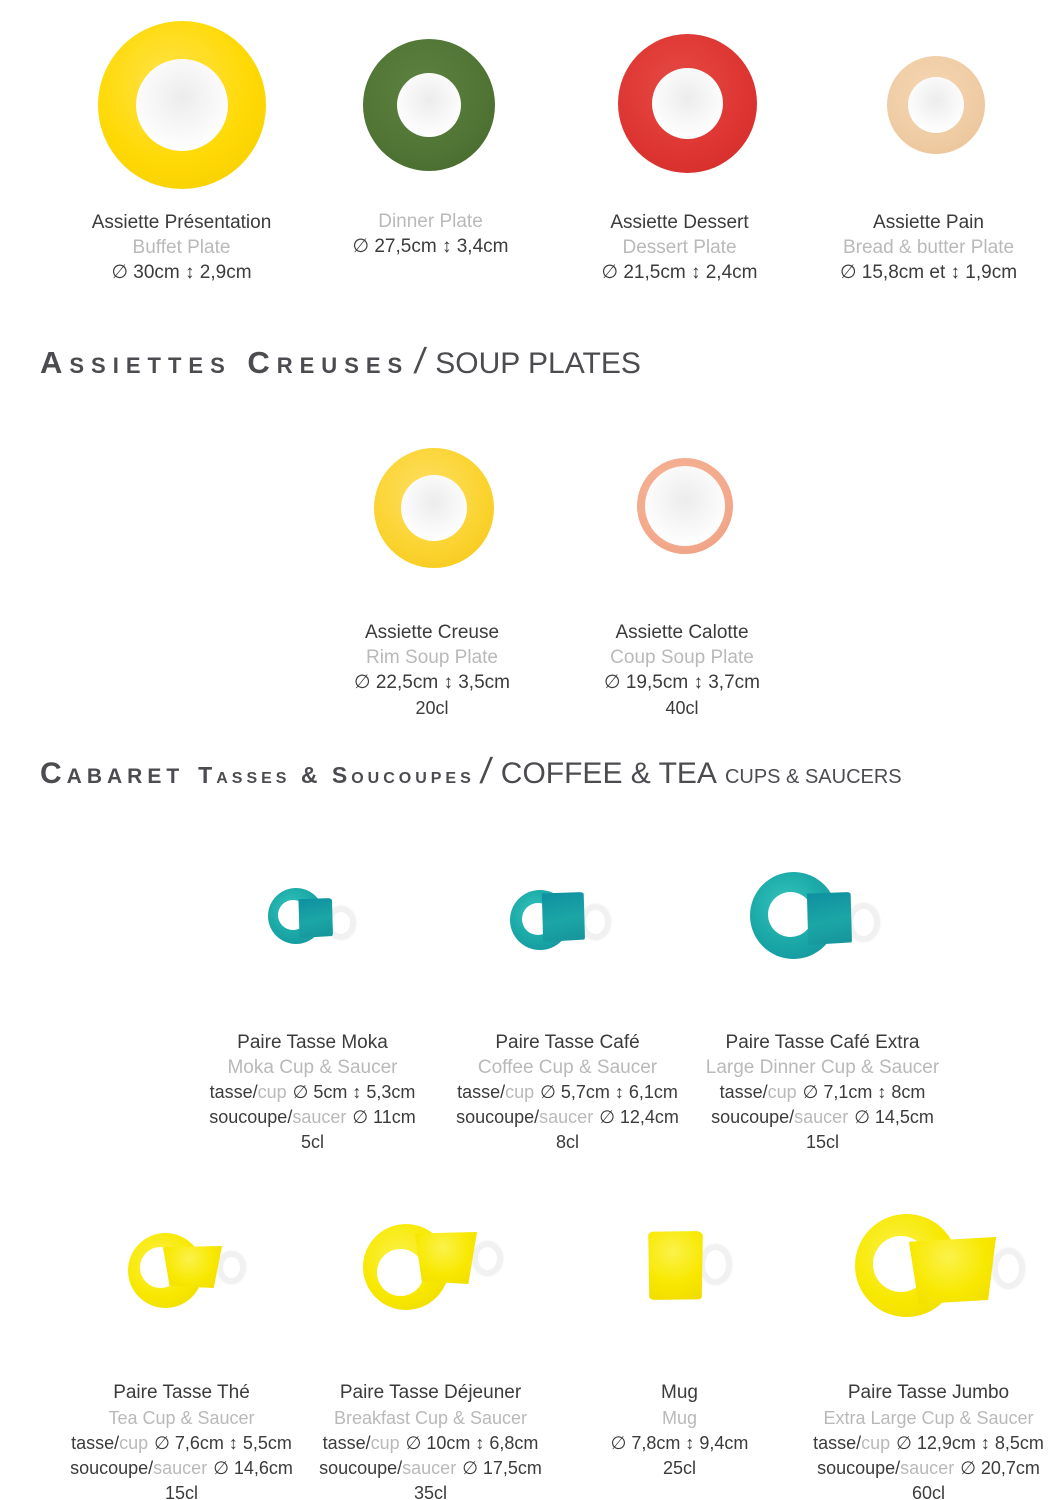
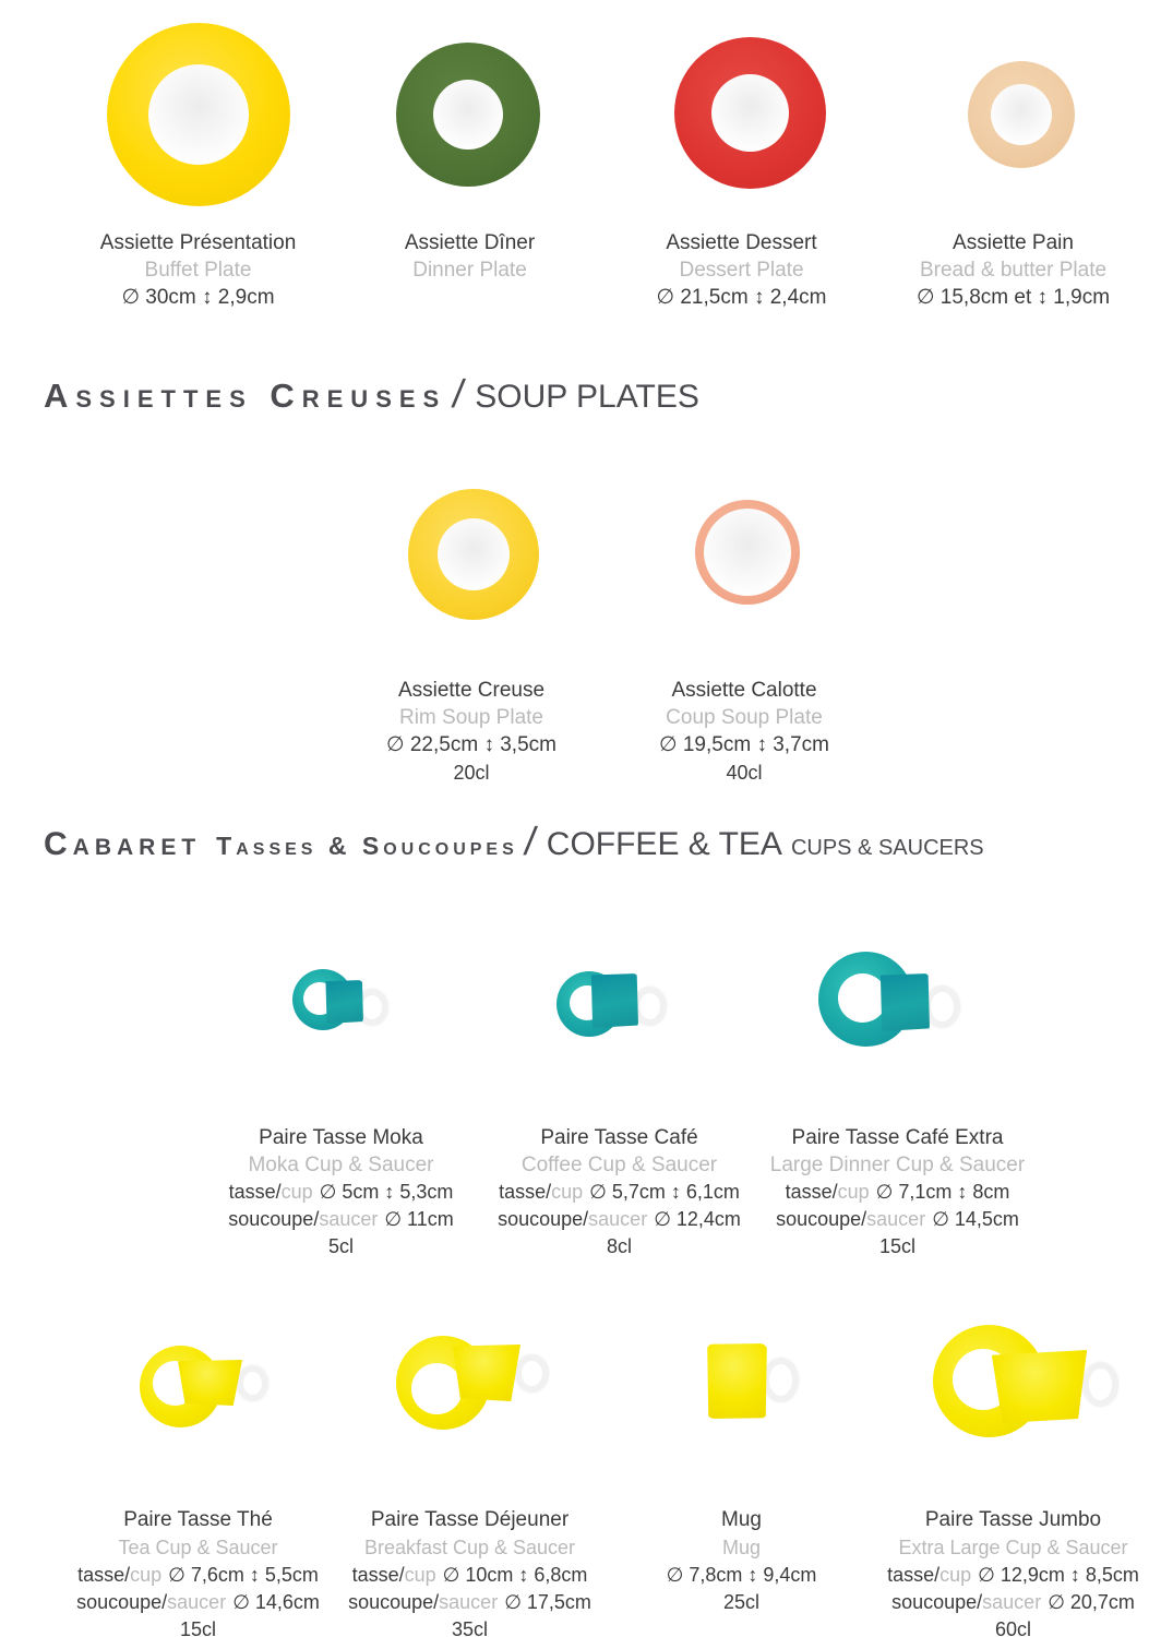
  Assiette Présentation
  Buffet Plate
  ∅ 30cm ↕ 2,9cm
+ Assiette Dîner
  Dinner Plate
- ∅ 27,5cm ↕ 3,4cm
  Assiette Dessert
  Dessert Plate
  ∅ 21,5cm ↕ 2,4cm
  Assiette Pain
  Bread & butter Plate
  ∅ 15,8cm et ↕ 1,9cm
  Assiettes Creuses
  SOUP PLATES
  Assiette Creuse
  Rim Soup Plate
  ∅ 22,5cm ↕ 3,5cm
  20cl
  Assiette Calotte
  Coup Soup Plate
  ∅ 19,5cm ↕ 3,7cm
  40cl
  Cabaret
  Tasses & Soucoupes
  COFFEE & TEA
  CUPS & SAUCERS
  Paire Tasse Moka
  Moka Cup & Saucer
  tasse/cup ∅ 5cm ↕ 5,3cm
  soucoupe/saucer ∅ 11cm
  5cl
  Paire Tasse Café
  Coffee Cup & Saucer
  tasse/cup ∅ 5,7cm ↕ 6,1cm
  soucoupe/saucer ∅ 12,4cm
  8cl
  Paire Tasse Café Extra
  Large Dinner Cup & Saucer
  tasse/cup ∅ 7,1cm ↕ 8cm
  soucoupe/saucer ∅ 14,5cm
  15cl
  Paire Tasse Thé
  Tea Cup & Saucer
  tasse/cup ∅ 7,6cm ↕ 5,5cm
  soucoupe/saucer ∅ 14,6cm
  15cl
  Paire Tasse Déjeuner
  Breakfast Cup & Saucer
  tasse/cup ∅ 10cm ↕ 6,8cm
  soucoupe/saucer ∅ 17,5cm
  35cl
  Mug
  Mug
  ∅ 7,8cm ↕ 9,4cm
  25cl
  Paire Tasse Jumbo
  Extra Large Cup & Saucer
  tasse/cup ∅ 12,9cm ↕ 8,5cm
  soucoupe/saucer ∅ 20,7cm
  60cl
